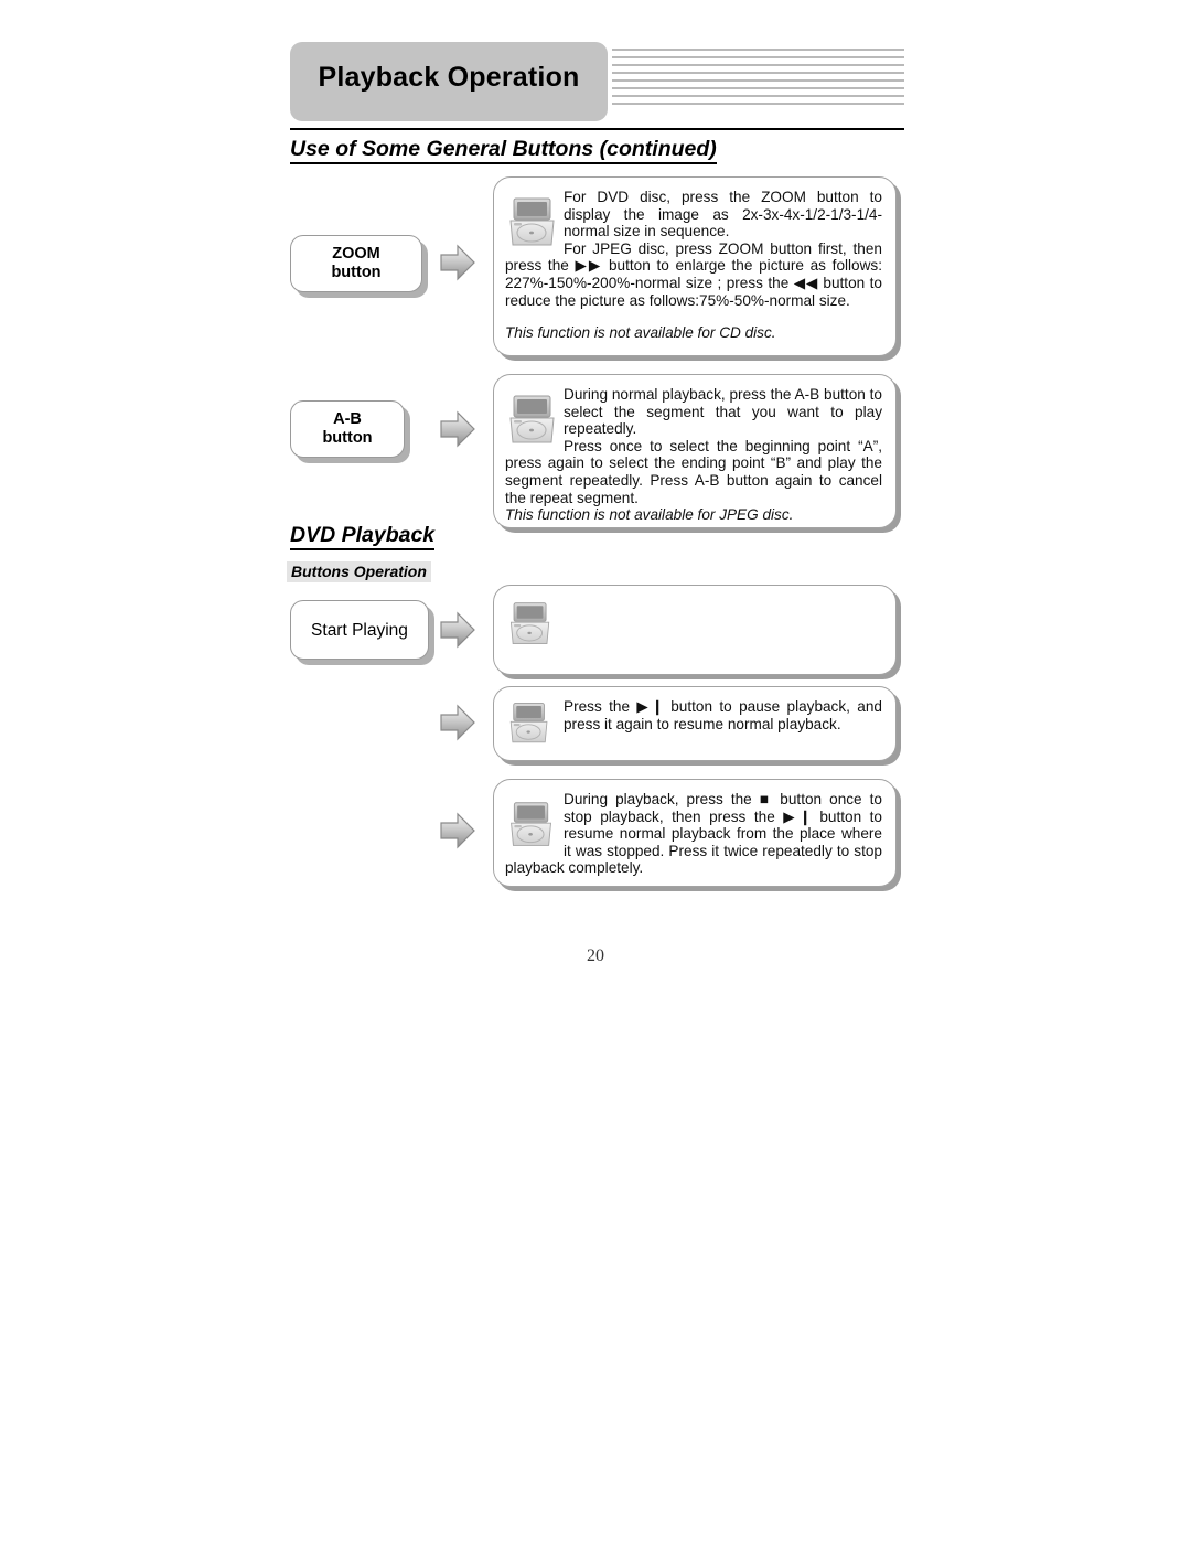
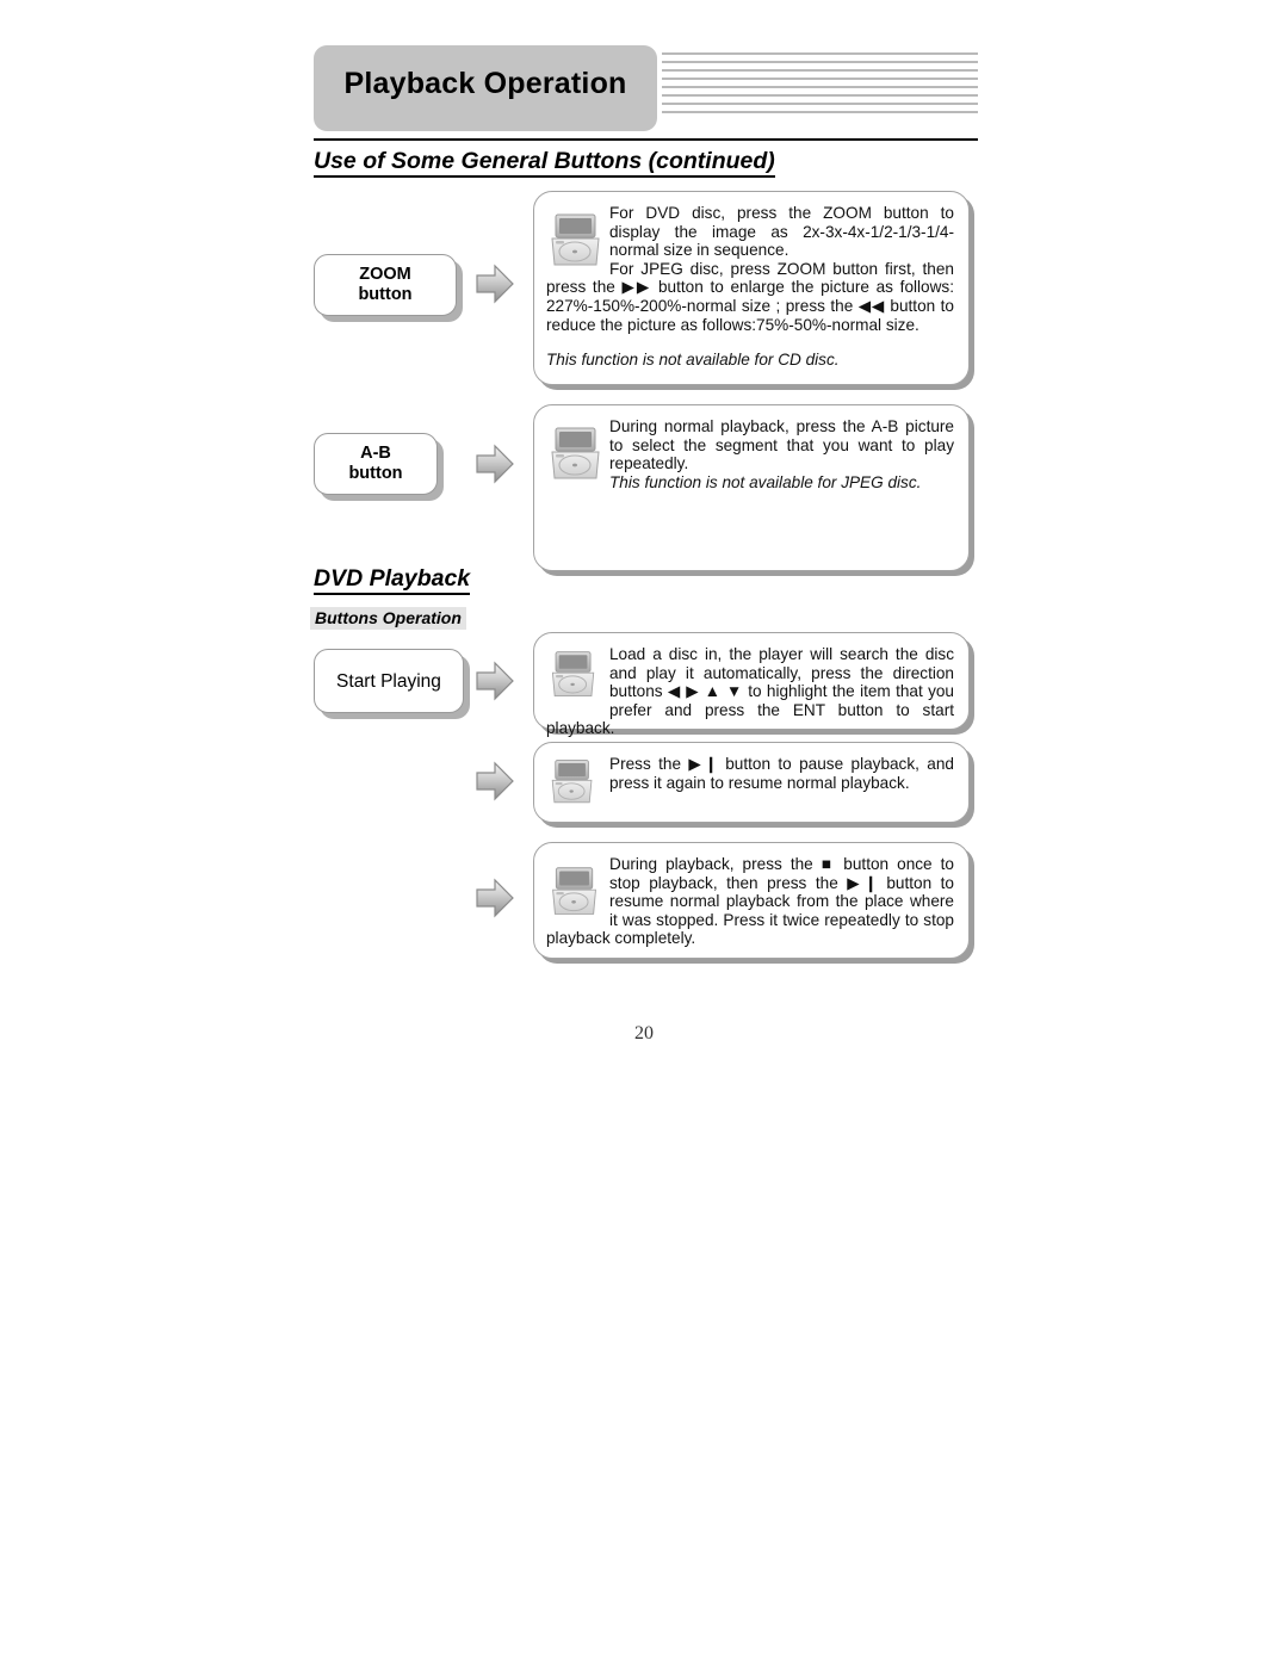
  Playback Operation
  Use of Some General Buttons (continued)
  ZOOM
  button
  For DVD disc, press the ZOOM button to display the image as 2x-3x-4x-1/2-1/3-1/4-normal size in sequence.
  For JPEG disc, press ZOOM button first, then press the ▶▶ button to enlarge the picture as follows: 227%-150%-200%-normal size ; press the ◀◀ button to reduce the picture as follows:75%-50%-normal size.
  This function is not available for CD disc.
  A-B
  button
- During normal playback, press the A-B button to select the segment that you want to play repeatedly.
+ During normal playback, press the A-B picture to select the segment that you want to play repeatedly.
- Press once to select the beginning point “A”, press again to select the ending point “B” and play the segment repeatedly. Press A-B button again to cancel the repeat segment.
  This function is not available for JPEG disc.
  DVD Playback
  Buttons Operation
  Start Playing
+ Load a disc in, the player will search the disc and play it automatically, press the direction buttons ◀ ▶ ▲ ▼ to highlight the item that you prefer and press the ENT button to start playback.
  Press the ▶❙ button to pause playback, and press it again to resume normal playback.
  During playback, press the ■ button once to stop playback, then press the ▶❙ button to resume normal playback from the place where it was stopped. Press it twice repeatedly to stop playback completely.
  20
